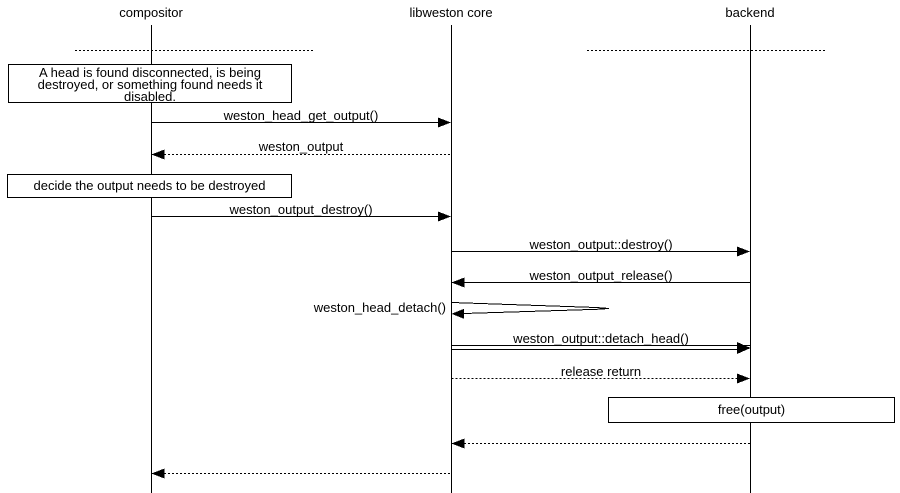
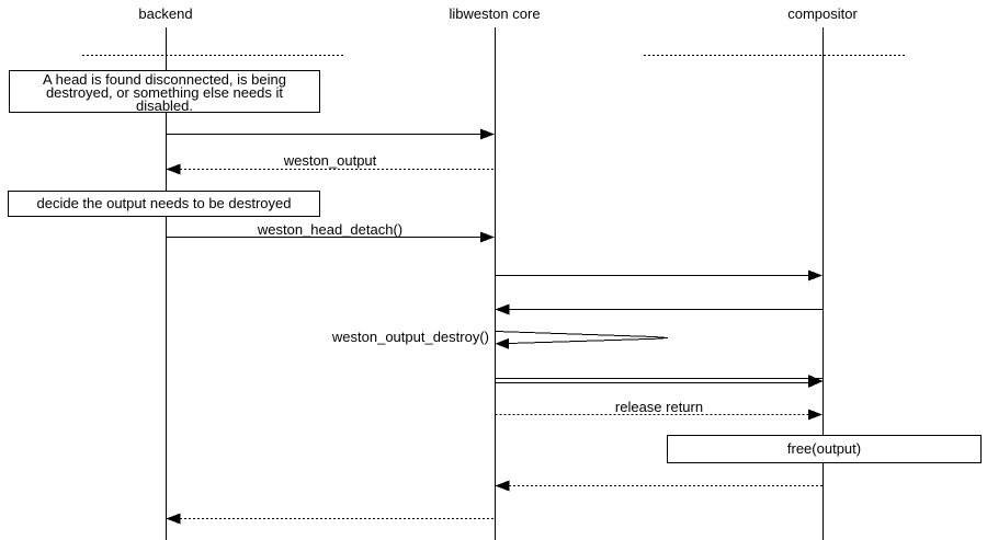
- compositor
+ backend
  libweston core
- backend
+ compositor
  A head is found disconnected, is being
- destroyed, or something found needs it
+ destroyed, or something else needs it
  disabled.
  decide the output needs to be destroyed
  free(output)
- weston_head_get_output()
  weston_output
- weston_output_destroy()
+ weston_head_detach()
- weston_output::destroy()
- weston_output_release()
- weston_head_detach()
+ weston_output_destroy()
- weston_output::detach_head()
  release return
